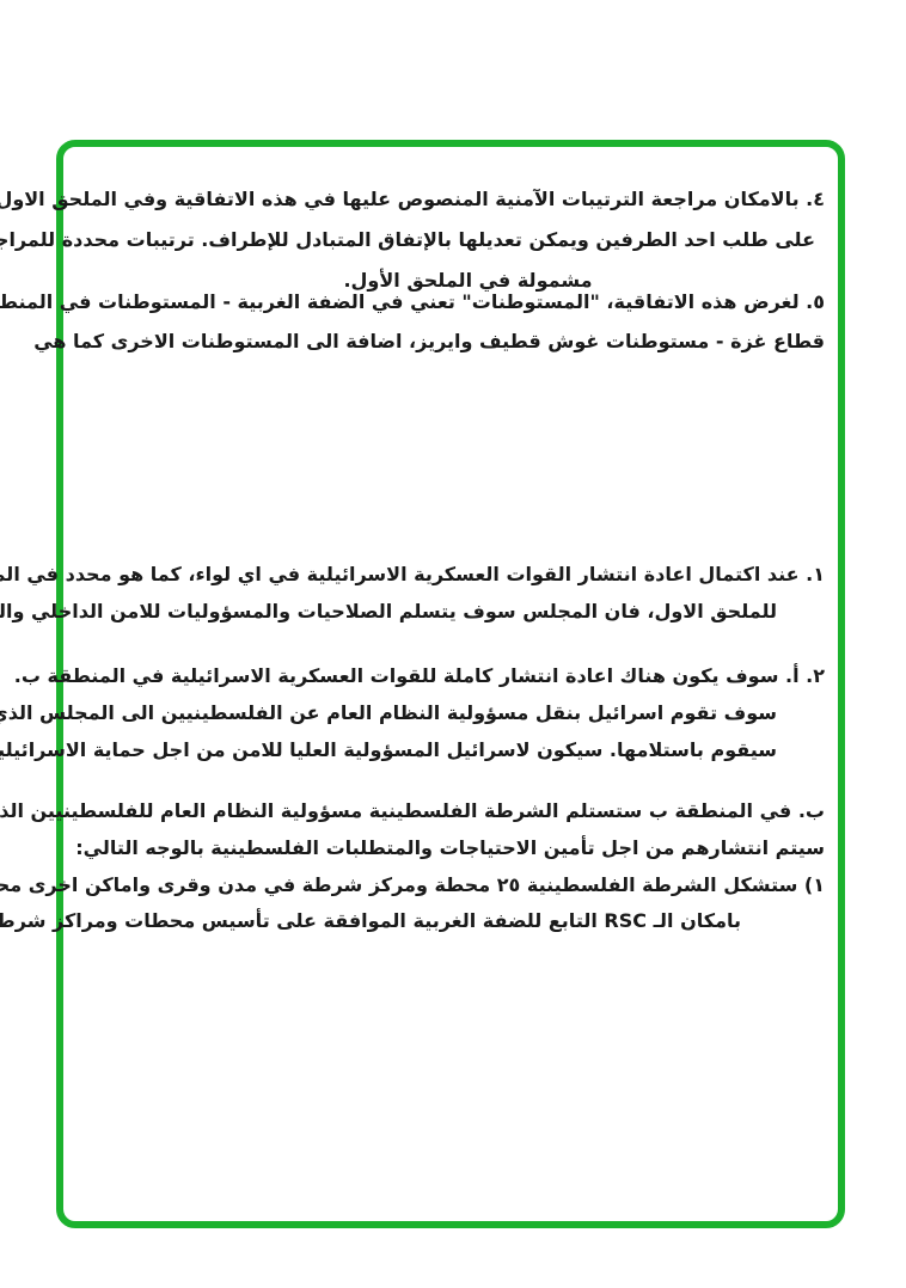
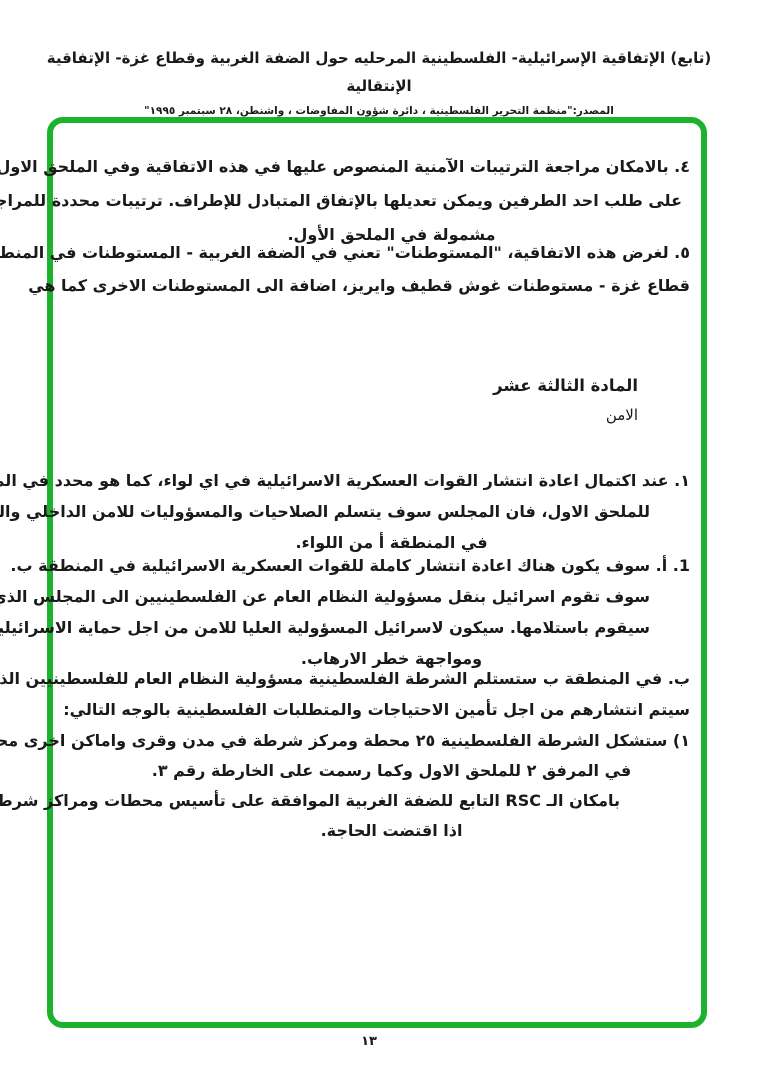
+ (تابع) الإتفاقية الإسرائيلية- الفلسطينية المرحليه حول الضفة الغربية وقطاع غزة- الإتفاقية الإنتقالية
+ المصدر:"منظمة التحرير الفلسطينية ، دائرة شؤون المفاوضات ، واشنطن، ٢٨ سبتمبر ١٩٩٥"
  ٤. بالامكان مراجعة الترتيبات الآمنية المنصوص عليها في هذه الاتفاقية وفي الملحق الاول
  على طلب احد الطرفين ويمكن تعديلها بالإتفاق المتبادل للإطراف. ترتيبات محددة للمراج
  مشمولة في الملحق الأول.
  ٥. لغرض هذه الاتفاقية، "المستوطنات" تعني في الضفة الغربية - المستوطنات في المنط
  قطاع غزة - مستوطنات غوش قطيف وايريز، اضافة الى المستوطنات الاخرى كما هي
+ المادة الثالثة عشر
+ الامن
  ١. عند اكتمال اعادة انتشار القوات العسكرية الاسرائيلية في اي لواء، كما هو محدد في ال
  للملحق الاول، فان المجلس سوف يتسلم الصلاحيات والمسؤوليات للامن الداخلي وال
+ في المنطقة أ من اللواء.
- ٢. أ. سوف يكون هناك اعادة انتشار كاملة للقوات العسكرية الاسرائيلية في المنطقة ب.
+ 1. أ. سوف يكون هناك اعادة انتشار كاملة للقوات العسكرية الاسرائيلية في المنطقة ب.
  سوف تقوم اسرائيل بنقل مسؤولية النظام العام عن الفلسطينيين الى المجلس الذ
  سيقوم باستلامها. سيكون لاسرائيل المسؤولية العليا للامن من اجل حماية الاسرائيلي
+ ومواجهة خطر الارهاب.
  ب. في المنطقة ب ستستلم الشرطة الفلسطينية مسؤولية النظام العام للفلسطينيين الذ
  سيتم انتشارهم من اجل تأمين الاحتياجات والمتطلبات الفلسطينية بالوجه التالي:
  ١) ستشكل الشرطة الفلسطينية ٢٥ محطة ومركز شرطة في مدن وقرى واماكن اخرى مح
+ في المرفق ٢ للملحق الاول وكما رسمت على الخارطة رقم ٣.
  بامكان الـ RSC التابع للضفة الغربية الموافقة على تأسيس محطات ومراكز شرط
+ اذا اقتضت الحاجة.
+ ١٣
